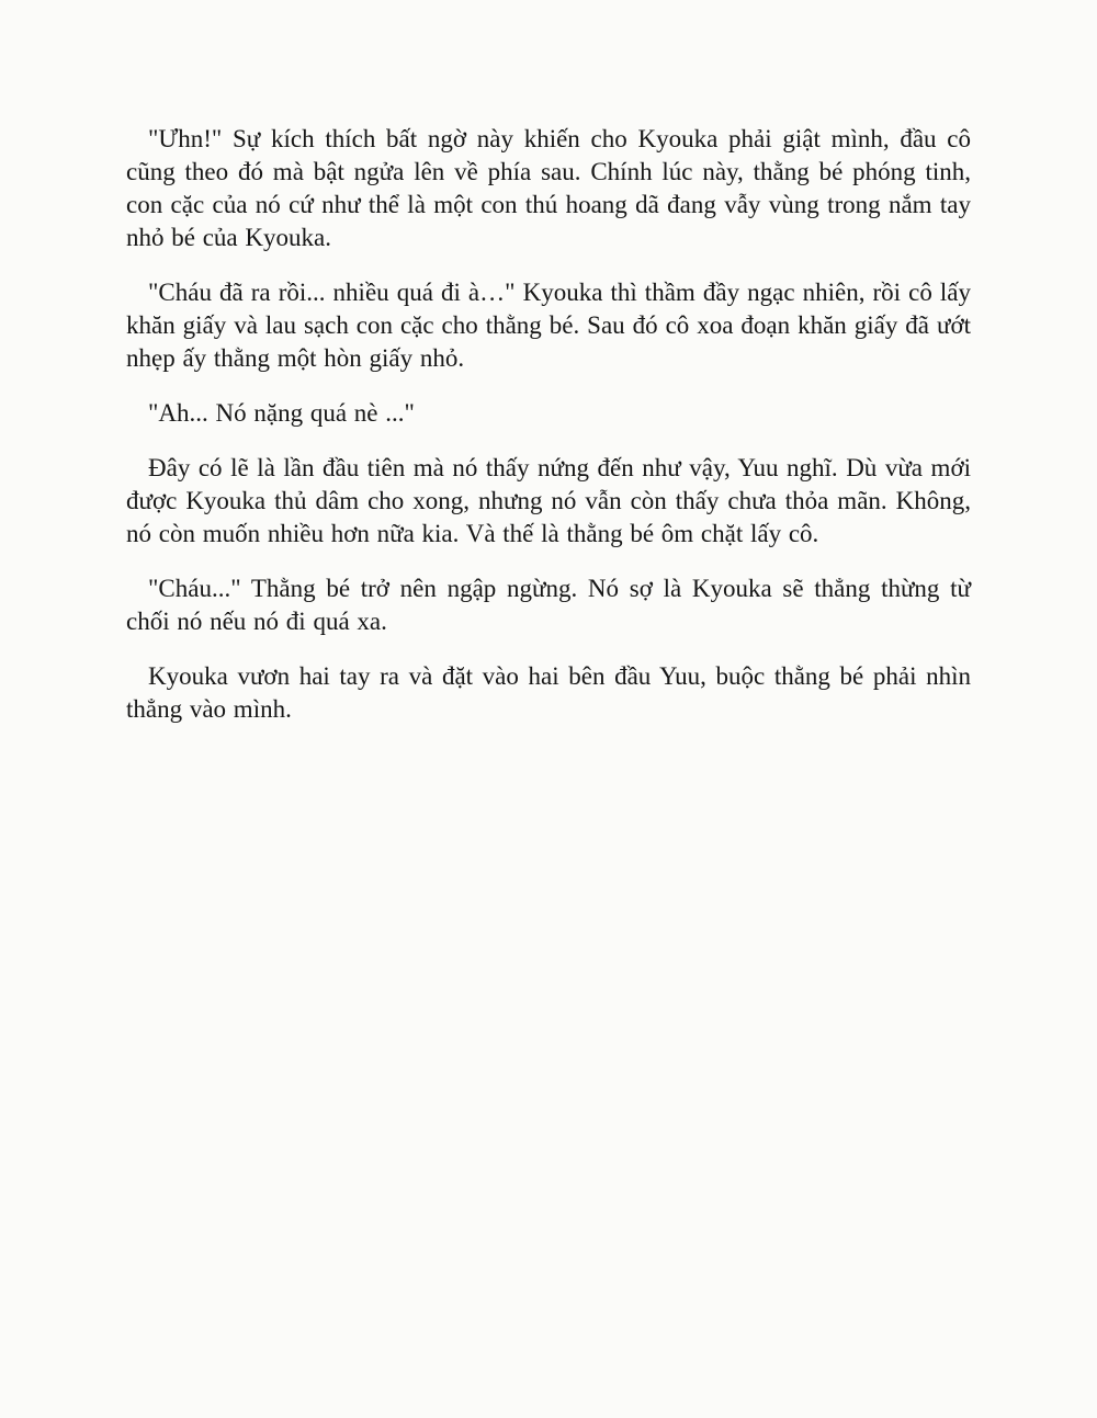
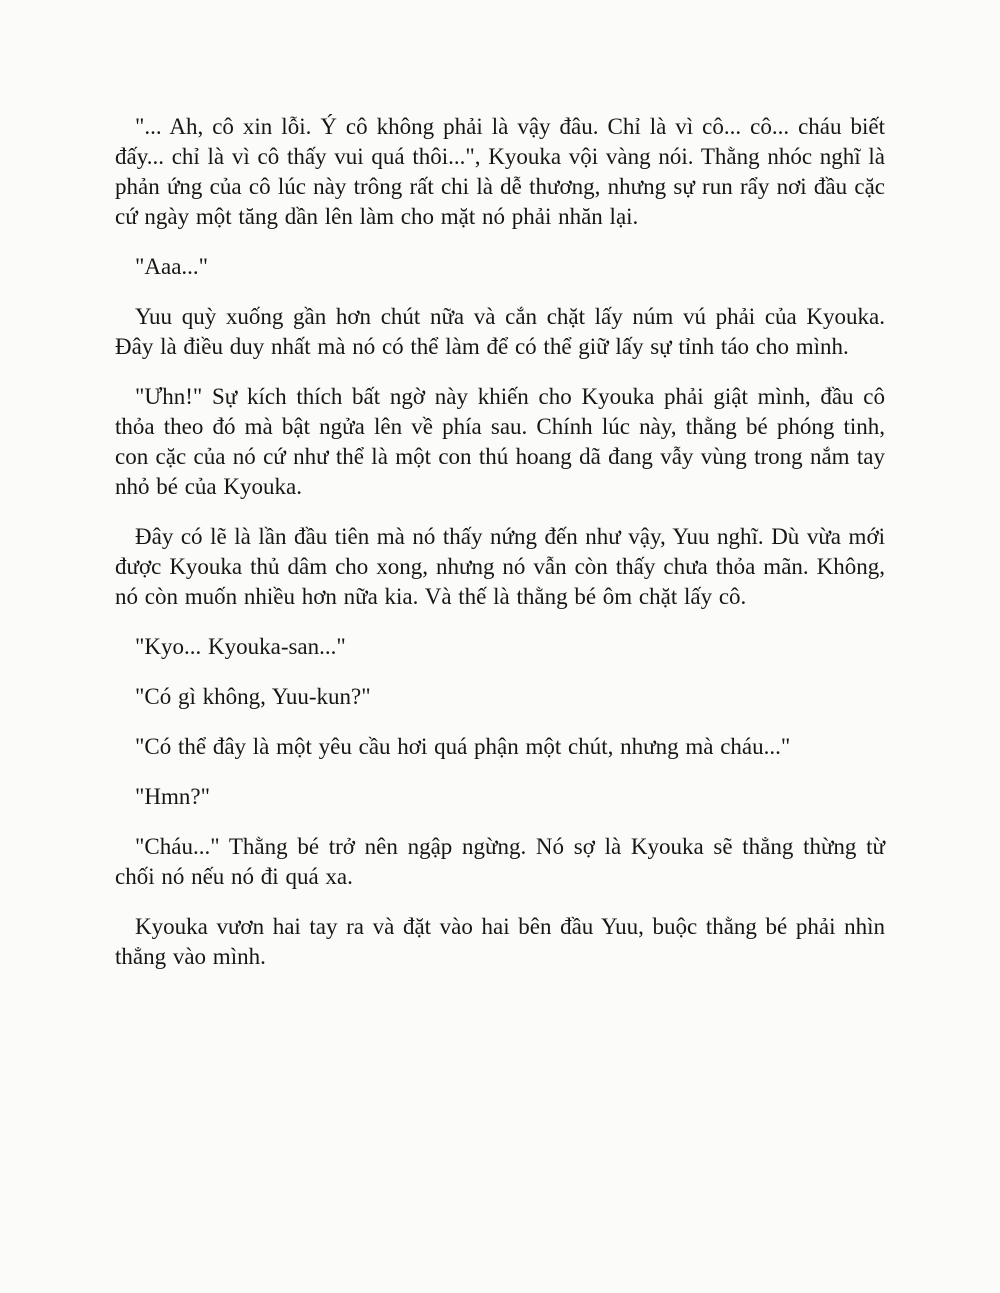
+ "... Ah, cô xin lỗi. Ý cô không phải là vậy đâu. Chỉ là vì cô... cô... cháu biết đấy... chỉ là vì cô thấy vui quá thôi...", Kyouka vội vàng nói. Thằng nhóc nghĩ là phản ứng của cô lúc này trông rất chi là dễ thương, nhưng sự run rẩy nơi đầu cặc cứ ngày một tăng dần lên làm cho mặt nó phải nhăn lại.
+ "Aaa..."
+ Yuu quỳ xuống gần hơn chút nữa và cắn chặt lấy núm vú phải của Kyouka. Đây là điều duy nhất mà nó có thể làm để có thể giữ lấy sự tỉnh táo cho mình.
- "Ưhn!" Sự kích thích bất ngờ này khiến cho Kyouka phải giật mình, đầu cô cũng theo đó mà bật ngửa lên về phía sau. Chính lúc này, thằng bé phóng tinh, con cặc của nó cứ như thể là một con thú hoang dã đang vẫy vùng trong nắm tay nhỏ bé của Kyouka.
+ "Ưhn!" Sự kích thích bất ngờ này khiến cho Kyouka phải giật mình, đầu cô thỏa theo đó mà bật ngửa lên về phía sau. Chính lúc này, thằng bé phóng tinh, con cặc của nó cứ như thể là một con thú hoang dã đang vẫy vùng trong nắm tay nhỏ bé của Kyouka.
- "Cháu đã ra rồi... nhiều quá đi à…" Kyouka thì thầm đầy ngạc nhiên, rồi cô lấy khăn giấy và lau sạch con cặc cho thằng bé. Sau đó cô xoa đoạn khăn giấy đã ướt nhẹp ấy thằng một hòn giấy nhỏ.
- "Ah... Nó nặng quá nè ..."
  Đây có lẽ là lần đầu tiên mà nó thấy nứng đến như vậy, Yuu nghĩ. Dù vừa mới được Kyouka thủ dâm cho xong, nhưng nó vẫn còn thấy chưa thỏa mãn. Không, nó còn muốn nhiều hơn nữa kia. Và thế là thằng bé ôm chặt lấy cô.
+ "Kyo... Kyouka-san..."
+ "Có gì không, Yuu-kun?"
+ "Có thể đây là một yêu cầu hơi quá phận một chút, nhưng mà cháu..."
+ "Hmn?"
  "Cháu..." Thằng bé trở nên ngập ngừng. Nó sợ là Kyouka sẽ thẳng thừng từ chối nó nếu nó đi quá xa.
  Kyouka vươn hai tay ra và đặt vào hai bên đầu Yuu, buộc thằng bé phải nhìn thẳng vào mình.
